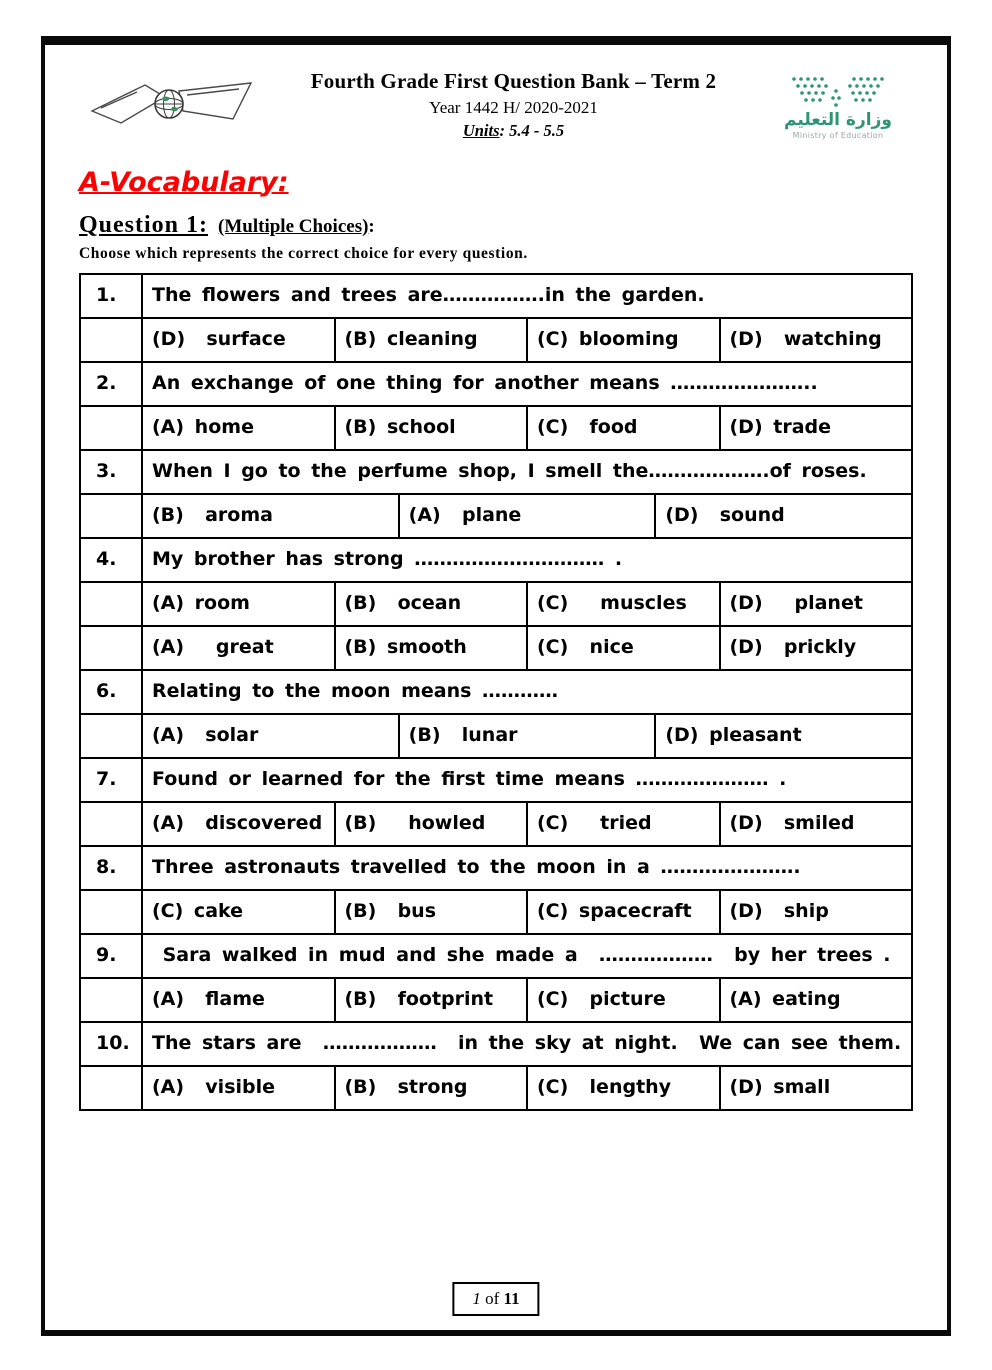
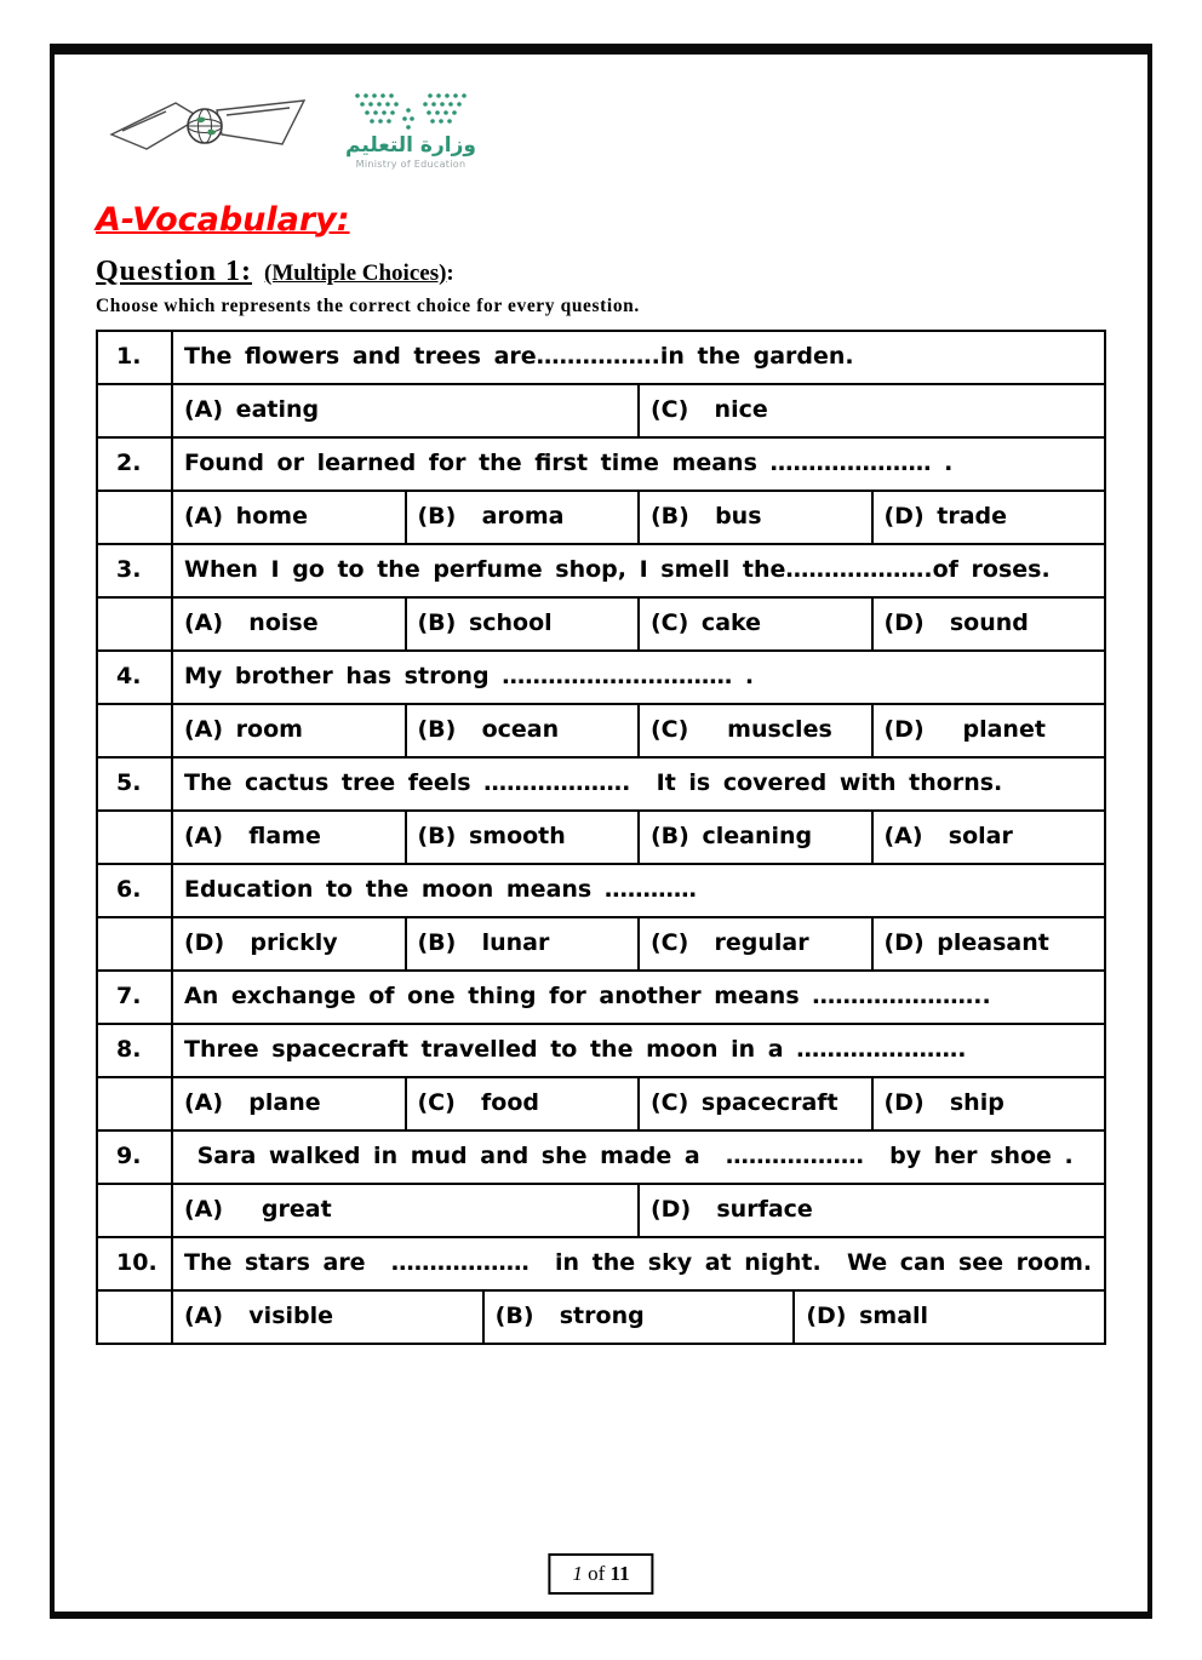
- Fourth Grade First Question Bank – Term 2
- Year 1442 H/ 2020-2021
- Units: 5.4 - 5.5
  وزارة التعليم
  Ministry of Education
  A-Vocabulary:
  Question 1: (Multiple Choices):
  Choose which represents the correct choice for every question.
  1.
  The flowers and trees are…………….in the garden.
- (D) surface
+ (A) eating
- (B) cleaning
+ (C) nice
- (C) blooming
- (D) watching
  2.
- An exchange of one thing for another means …………………..
+ Found or learned for the first time means ………………… .
  (A) home
- (B) school
+ (B) aroma
- (C) food
+ (B) bus
  (D) trade
  3.
  When I go to the perfume shop, I smell the……………….of roses.
+ (A) noise
- (B) aroma
+ (B) school
- (A) plane
+ (C) cake
  (D) sound
  4.
  My brother has strong ………………………… .
  (A) room
  (B) ocean
  (C) muscles
  (D) planet
+ 5.
+ The cactus tree feels ………………. It is covered with thorns.
- (A) great
+ (A) flame
  (B) smooth
- (C) nice
+ (B) cleaning
- (D) prickly
+ (A) solar
  6.
- Relating to the moon means …………
+ Education to the moon means …………
- (A) solar
+ (D) prickly
  (B) lunar
+ (C) regular
  (D) pleasant
  7.
- Found or learned for the first time means ………………… .
+ An exchange of one thing for another means …………………..
- (A) discovered
- (B) howled
- (C) tried
- (D) smiled
  8.
- Three astronauts travelled to the moon in a ………………….
+ Three spacecraft travelled to the moon in a ………………….
- (C) cake
+ (A) plane
- (B) bus
+ (C) food
  (C) spacecraft
  (D) ship
  9.
- Sara walked in mud and she made a ……………… by her trees .
+ Sara walked in mud and she made a ……………… by her shoe .
- (A) flame
+ (A) great
- (B) footprint
- (C) picture
- (A) eating
+ (D) surface
  10.
- The stars are ……………… in the sky at night. We can see them.
+ The stars are ……………… in the sky at night. We can see room.
  (A) visible
  (B) strong
- (C) lengthy
  (D) small
  1 of 11
